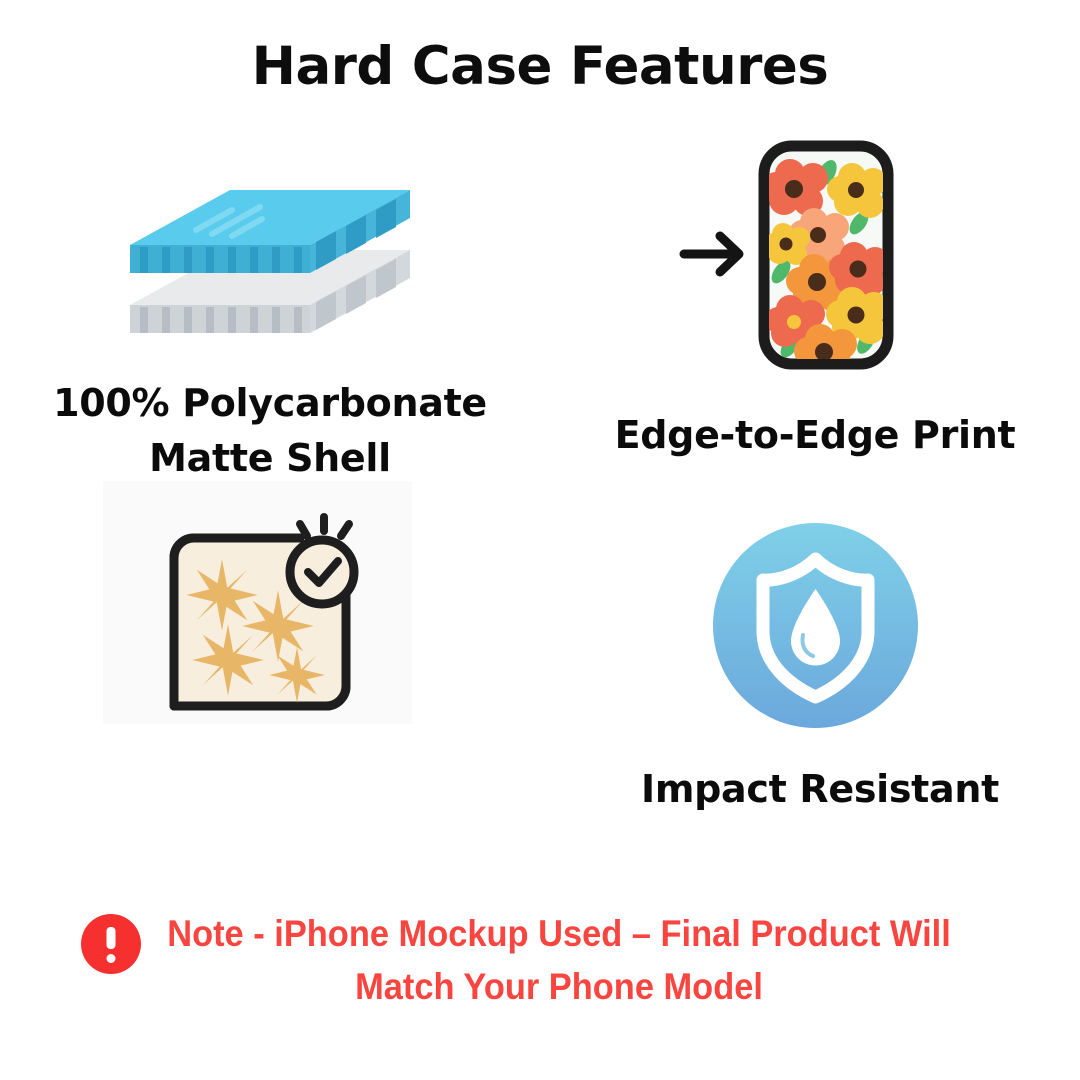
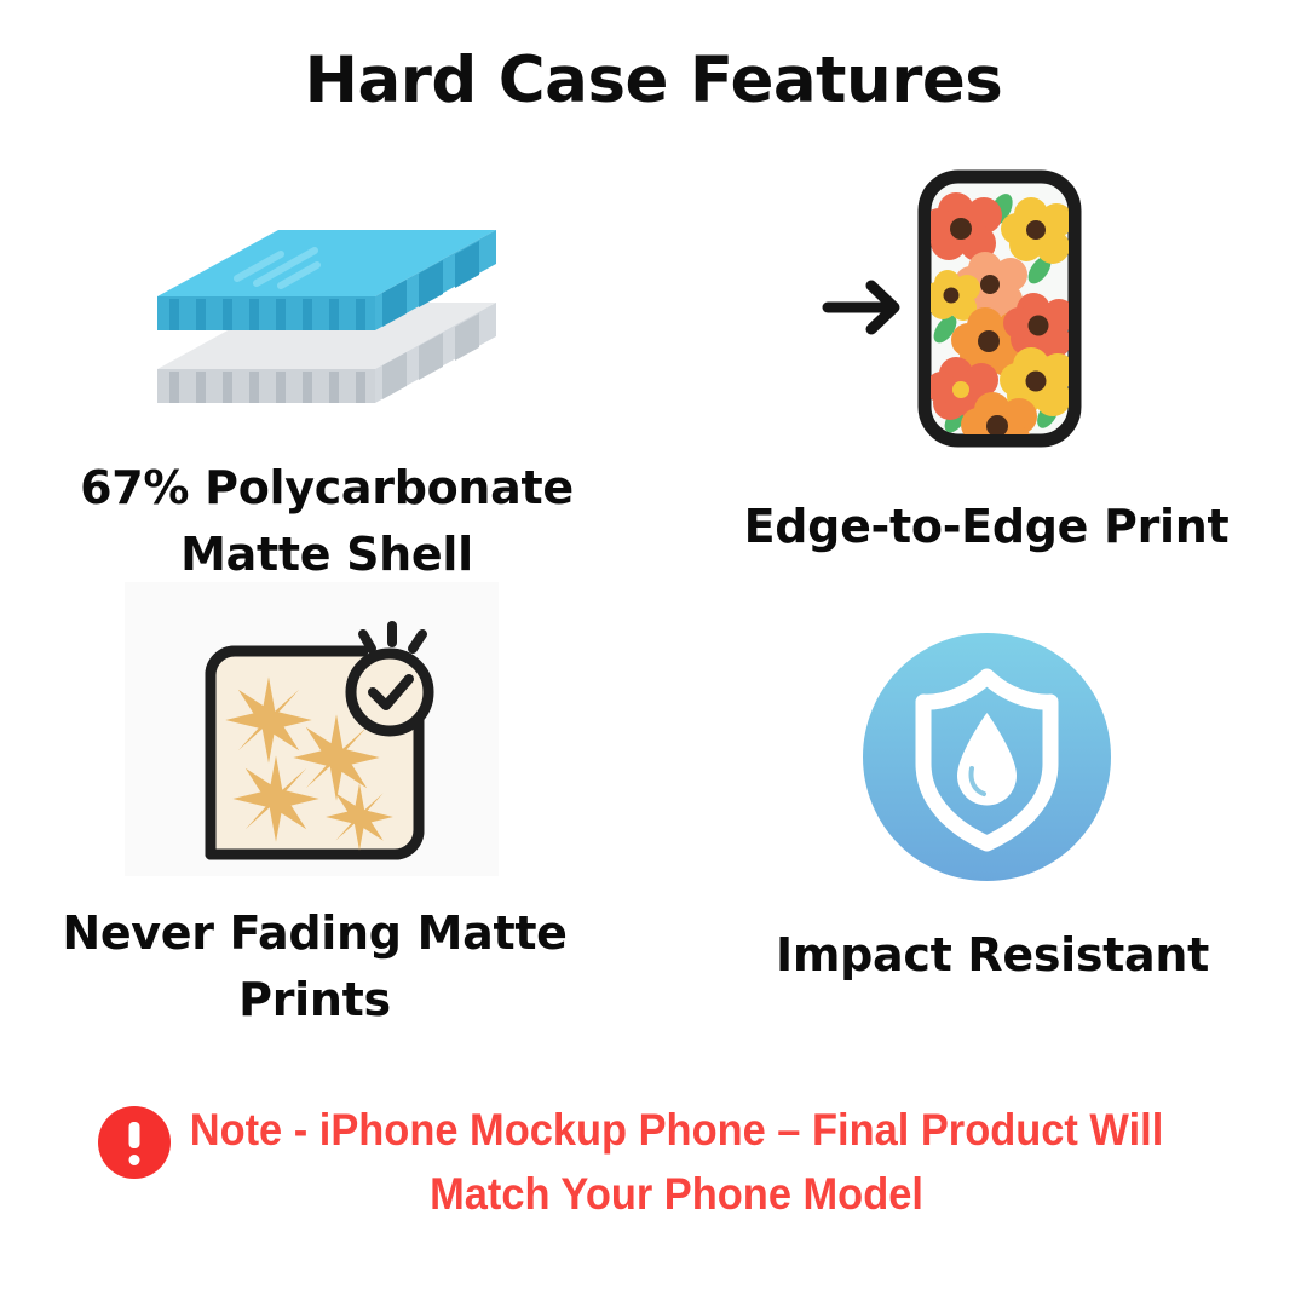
  Hard Case Features
- 100% Polycarbonate Matte Shell
+ 67% Polycarbonate Matte Shell
  Edge-to-Edge Print
+ Never Fading Matte Prints
  Impact Resistant
- Note - iPhone Mockup Used – Final Product Will Match Your Phone Model
+ Note - iPhone Mockup Phone – Final Product Will Match Your Phone Model
